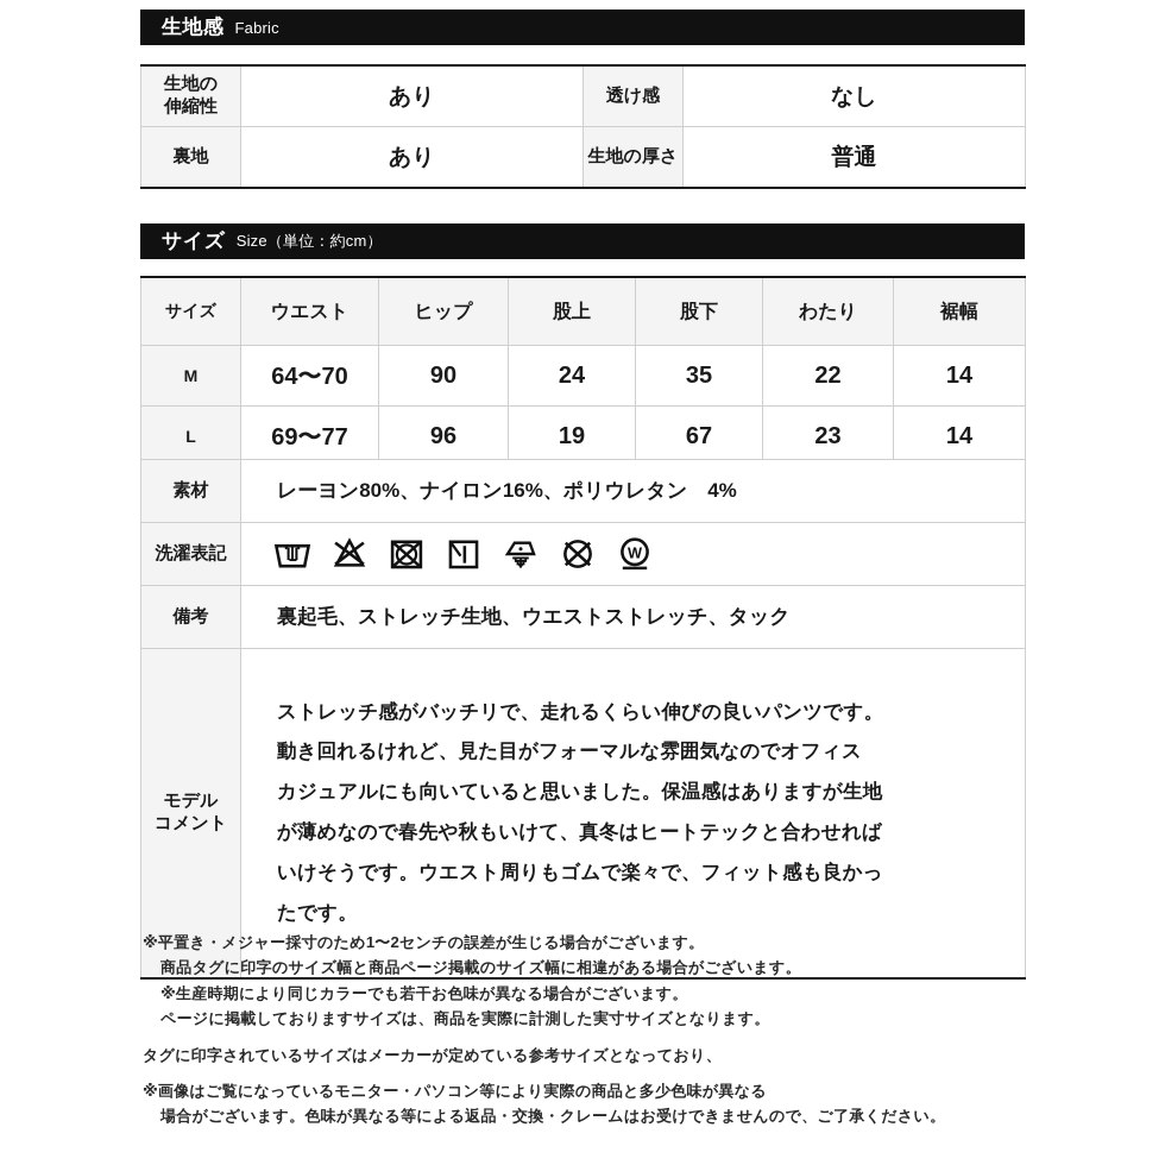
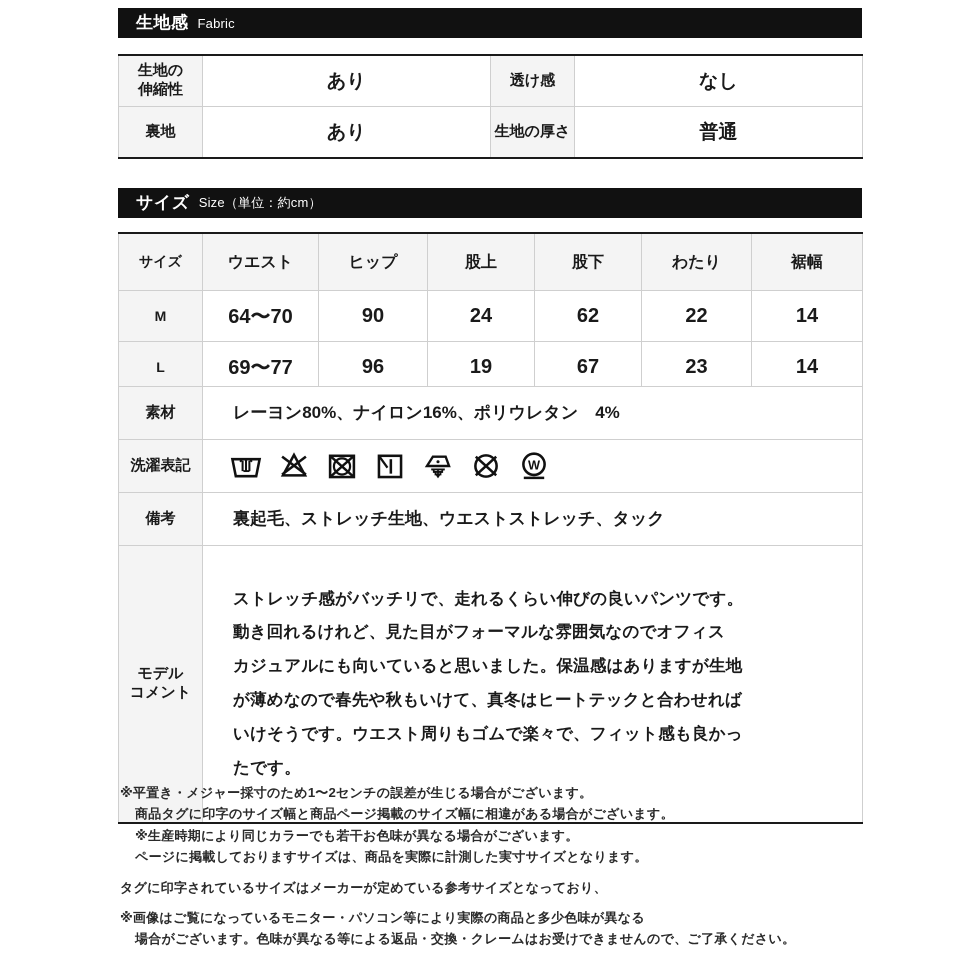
  生地感
  Fabric
  生地の 伸縮性	あり	透け感	なし
  裏地	あり	生地の厚さ	普通
  サイズ
  Size（単位：約cm）
  サイズ	ウエスト	ヒップ	股上	股下	わたり	裾幅
- M	64〜70	90	24	35	22	14
+ M	64〜70	90	24	62	22	14
  L	69〜77	96	19	67	23	14
  素材	レーヨン80%、ナイロン16%、ポリウレタン 4%
  洗濯表記	W
  備考	裏起毛、ストレッチ生地、ウエストストレッチ、タック
  モデル コメント	ストレッチ感がバッチリで、走れるくらい伸びの良いパンツです。 動き回れるけれど、見た目がフォーマルな雰囲気なのでオフィス カジュアルにも向いていると思いました。保温感はありますが生地 が薄めなので春先や秋もいけて、真冬はヒートテックと合わせれば いけそうです。ウエスト周りもゴムで楽々で、フィット感も良かっ たです。
  ※平置き・メジャー採寸のため1〜2センチの誤差が生じる場合がございます。
  商品タグに印字のサイズ幅と商品ページ掲載のサイズ幅に相違がある場合がございます。
  ※生産時期により同じカラーでも若干お色味が異なる場合がございます。
  ページに掲載しておりますサイズは、商品を実際に計測した実寸サイズとなります。
  タグに印字されているサイズはメーカーが定めている参考サイズとなっており、
  ※画像はご覧になっているモニター・パソコン等により実際の商品と多少色味が異なる
  場合がございます。色味が異なる等による返品・交換・クレームはお受けできませんので、ご了承ください。
